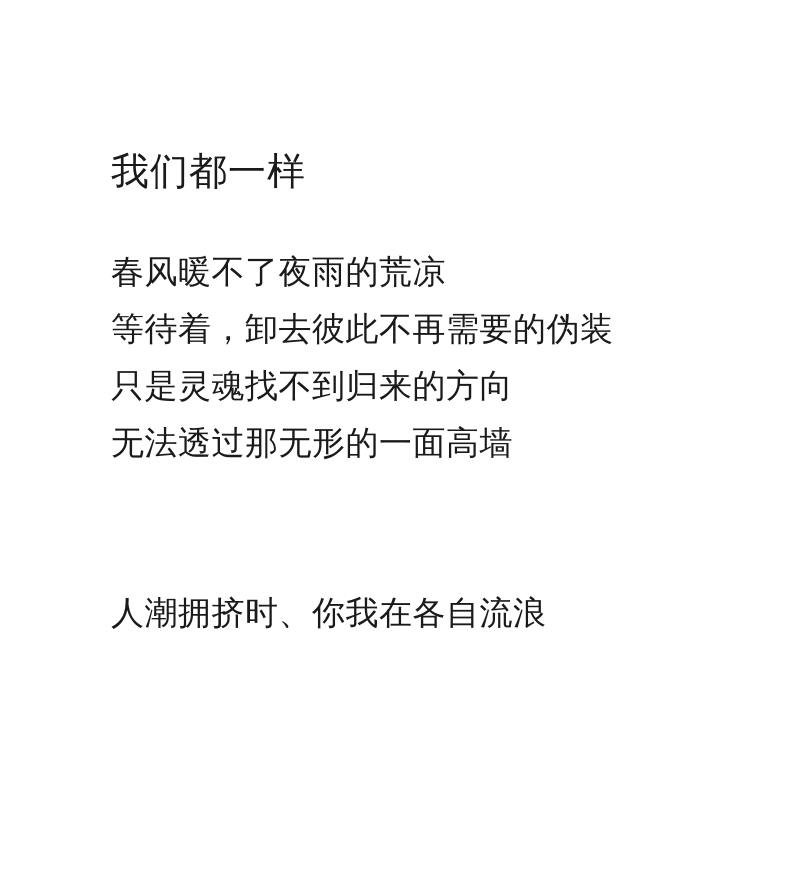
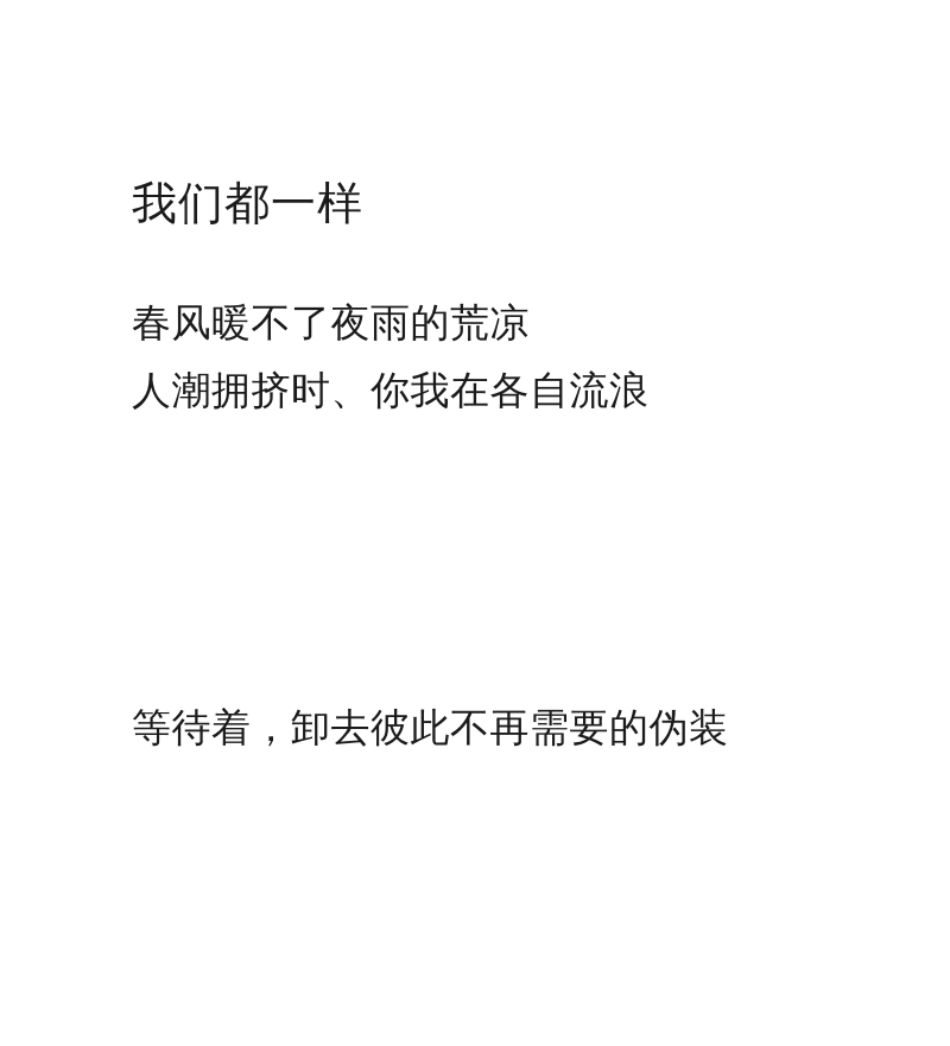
  我们都一样
  春风暖不了夜雨的荒凉
- 等待着，卸去彼此不再需要的伪装
+ 人潮拥挤时、你我在各自流浪
- 只是灵魂找不到归来的方向
- 无法透过那无形的一面高墙
- 人潮拥挤时、你我在各自流浪
+ 等待着，卸去彼此不再需要的伪装
